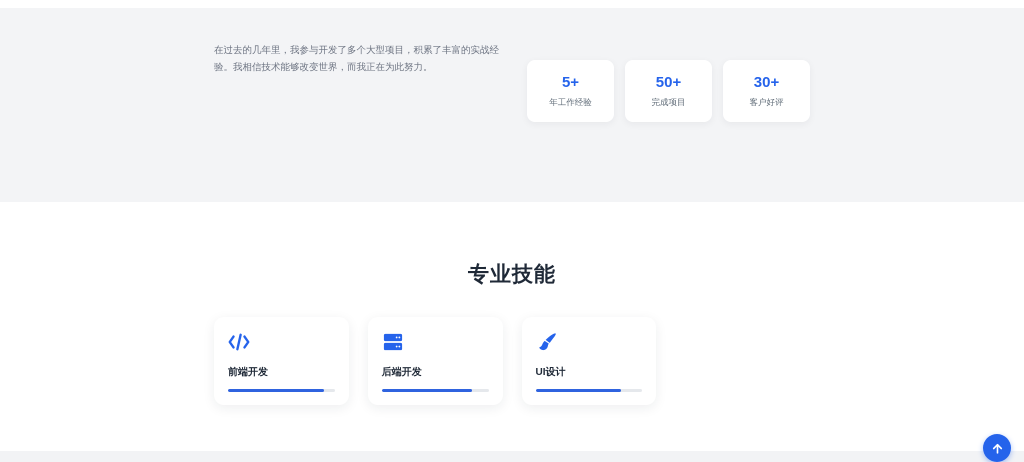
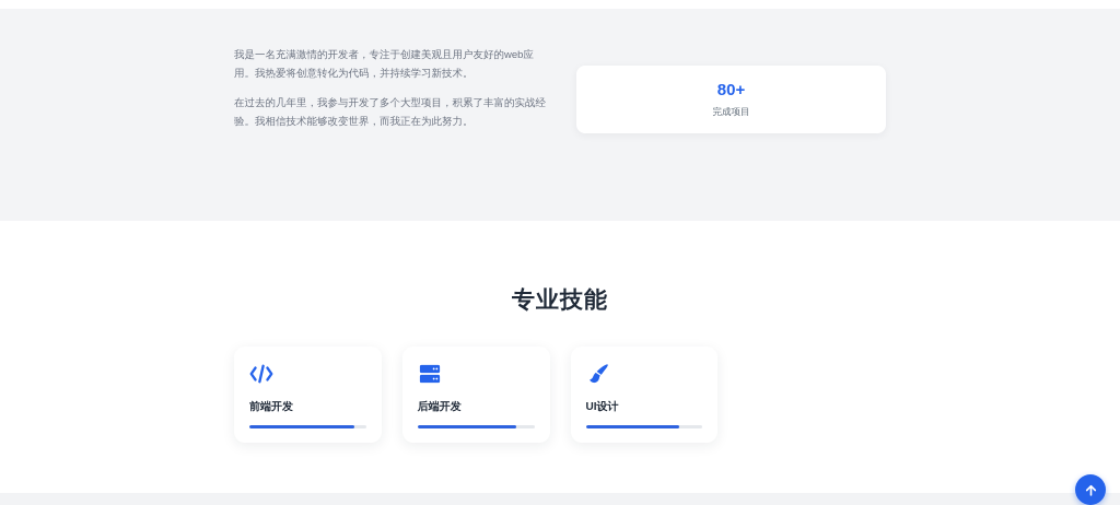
+ 我是一名充满激情的开发者，专注于创建美观且用户友好的web应用。我热爱将创意转化为代码，并持续学习新技术。
  在过去的几年里，我参与开发了多个大型项目，积累了丰富的实战经验。我相信技术能够改变世界，而我正在为此努力。
- 5+
- 年工作经验
- 50+
+ 80+
  完成项目
- 30+
- 客户好评
  专业技能
  前端开发
  后端开发
  UI设计
